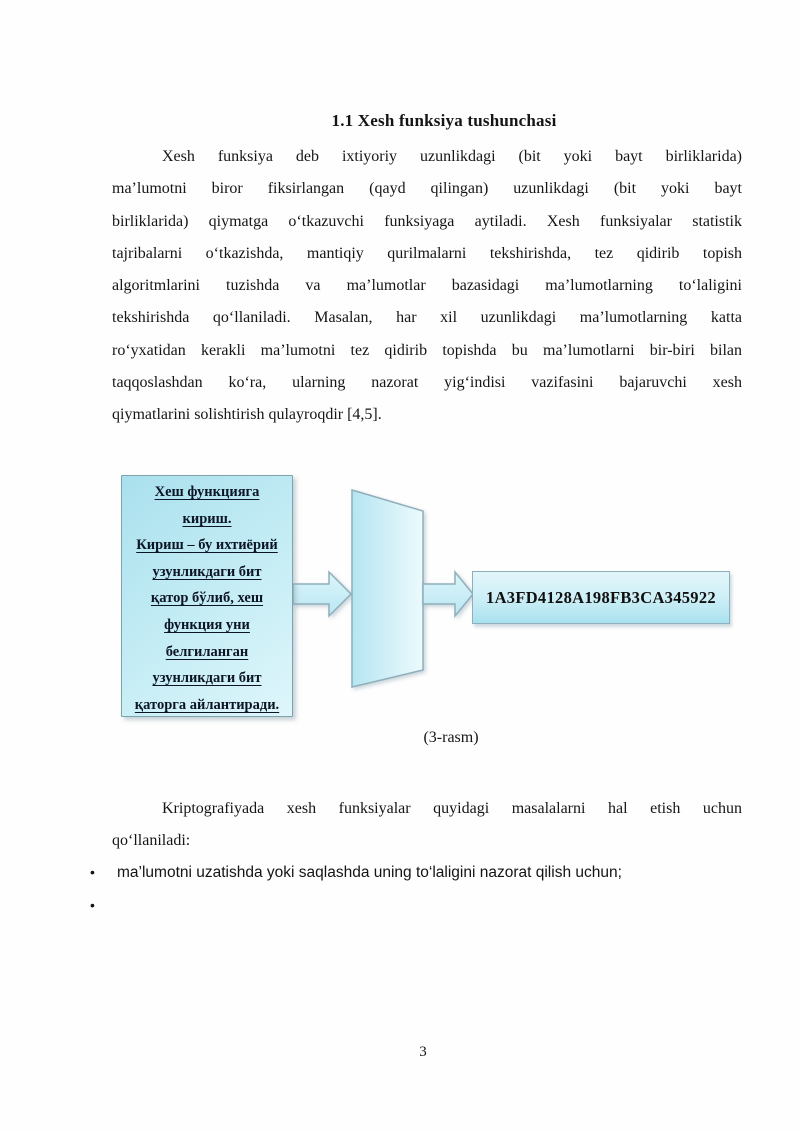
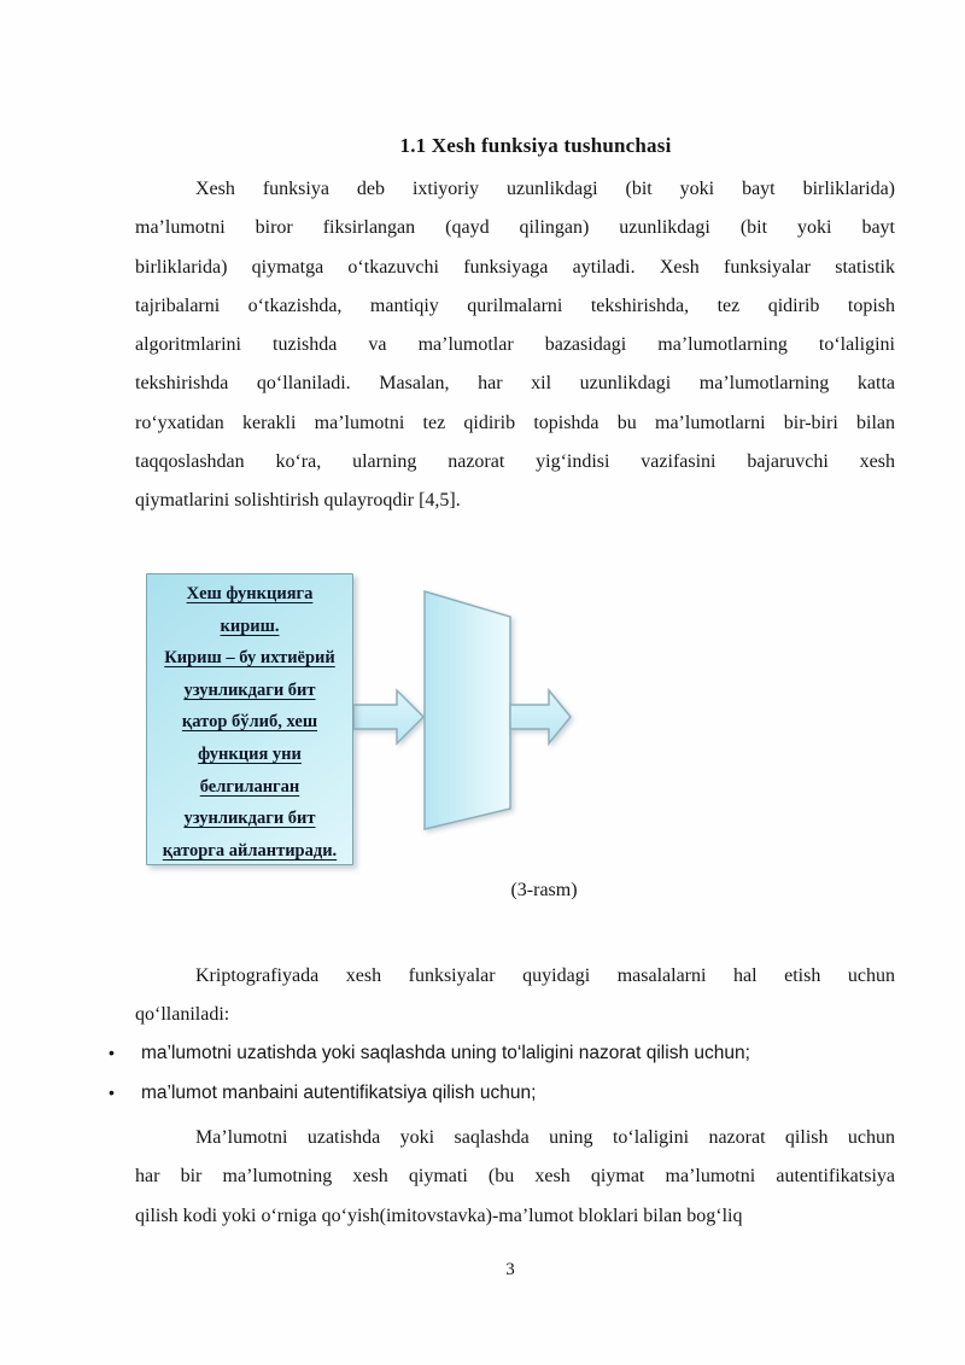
  1.1 Xesh funksiya tushunchasi
  Xesh funksiya deb ixtiyoriy uzunlikdagi (bit yoki bayt birliklarida)
  ma’lumotni biror fiksirlangan (qayd qilingan) uzunlikdagi (bit yoki bayt
  birliklarida) qiymatga o‘tkazuvchi funksiyaga aytiladi. Xesh funksiyalar statistik
  tajribalarni o‘tkazishda, mantiqiy qurilmalarni tekshirishda, tez qidirib topish
  algoritmlarini tuzishda va ma’lumotlar bazasidagi ma’lumotlarning to‘laligini
  tekshirishda qo‘llaniladi. Masalan, har xil uzunlikdagi ma’lumotlarning katta
  ro‘yxatidan kerakli ma’lumotni tez qidirib topishda bu ma’lumotlarni bir-biri bilan
  taqqoslashdan ko‘ra, ularning nazorat yig‘indisi vazifasini bajaruvchi xesh
  qiymatlarini solishtirish qulayroqdir [4,5].
  Хеш функцияга
  кириш.
  Кириш – бу ихтиёрий
  узунликдаги бит
  қатор бўлиб, хеш
  функция уни
  белгиланган
  узунликдаги бит
  қаторга айлантиради.
- 1A3FD4128A198FB3CA345922
  (3-rasm)
  Kriptografiyada xesh funksiyalar quyidagi masalalarni hal etish uchun
  qo‘llaniladi:
  •
  ma’lumotni uzatishda yoki saqlashda uning to‘laligini nazorat qilish uchun;
  •
+ ma’lumot manbaini autentifikatsiya qilish uchun;
+ Ma’lumotni uzatishda yoki saqlashda uning to‘laligini nazorat qilish uchun
+ har bir ma’lumotning xesh qiymati (bu xesh qiymat ma’lumotni autentifikatsiya
+ qilish kodi yoki o‘rniga qo‘yish(imitovstavka)-ma’lumot bloklari bilan bog‘liq
  3
